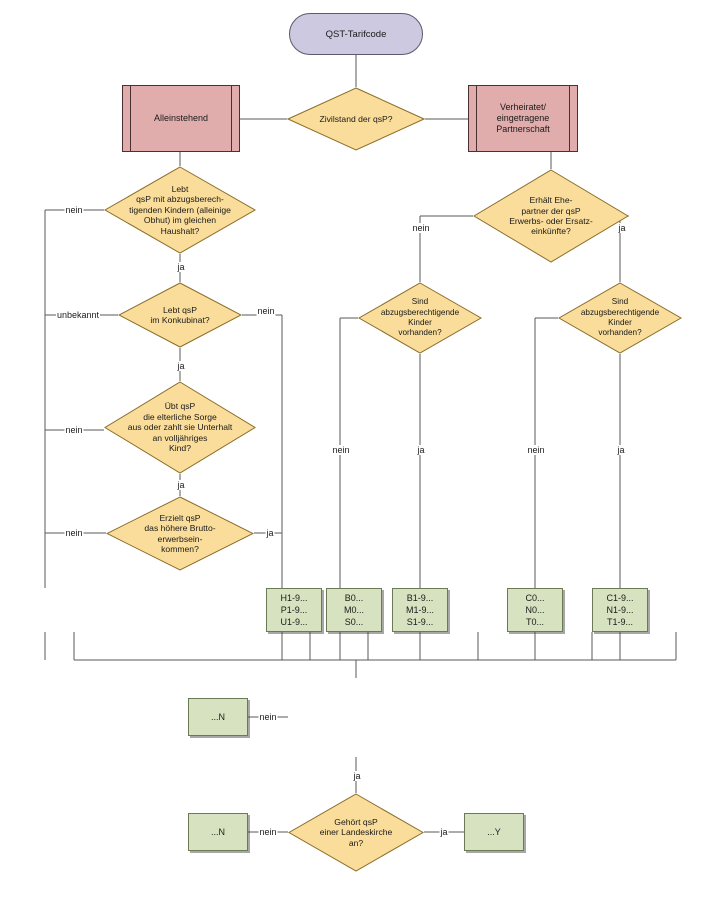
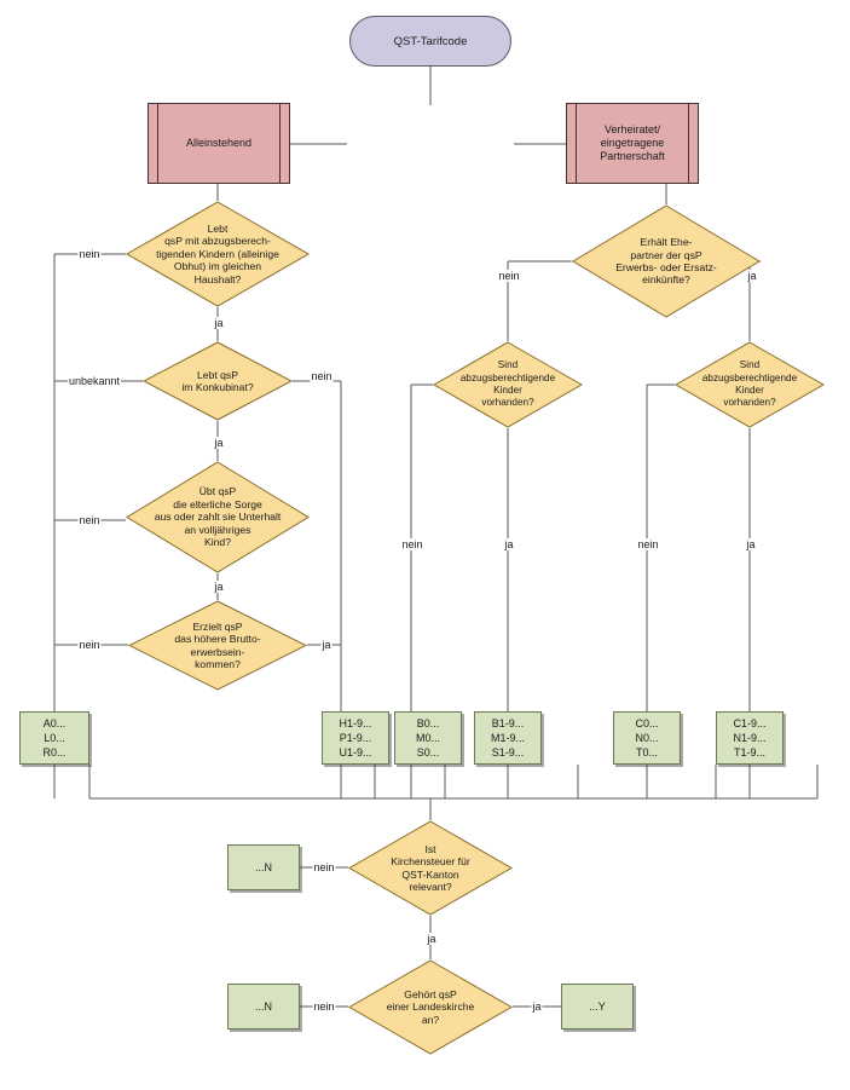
  QST-Tarifcode
  Alleinstehend
  Verheiratet/
  eingetragene
  Partnerschaft
- Zivilstand der qsP?
  Lebt
  qsP mit abzugsberech-
  tigenden Kindern (alleinige
  Obhut) im gleichen
  Haushalt?
  Lebt qsP
  im Konkubinat?
  Übt qsP
  die elterliche Sorge
  aus oder zahlt sie Unterhalt
  an volljähriges
  Kind?
  Erzielt qsP
  das höhere Brutto-
  erwerbsein-
  kommen?
  Erhält Ehe-
  partner der qsP
  Erwerbs- oder Ersatz-
  einkünfte?
  Sind
  abzugsberechtigende
  Kinder
  vorhanden?
  Sind
  abzugsberechtigende
  Kinder
  vorhanden?
+ Ist
+ Kirchensteuer für
+ QST-Kanton
+ relevant?
  Gehört qsP
  einer Landeskirche
  an?
+ A0...
+ L0...
+ R0...
  H1-9...
  P1-9...
  U1-9...
  B0...
  M0...
  S0...
  B1-9...
  M1-9...
  S1-9...
  C0...
  N0...
  T0...
  C1-9...
  N1-9...
  T1-9...
  ...N
  ...N
  ...Y
  nein
  ja
  unbekannt
  nein
  ja
  nein
  ja
  nein
  ja
  nein
  ja
  nein
  ja
  nein
  ja
  nein
  ja
  nein
  ja
